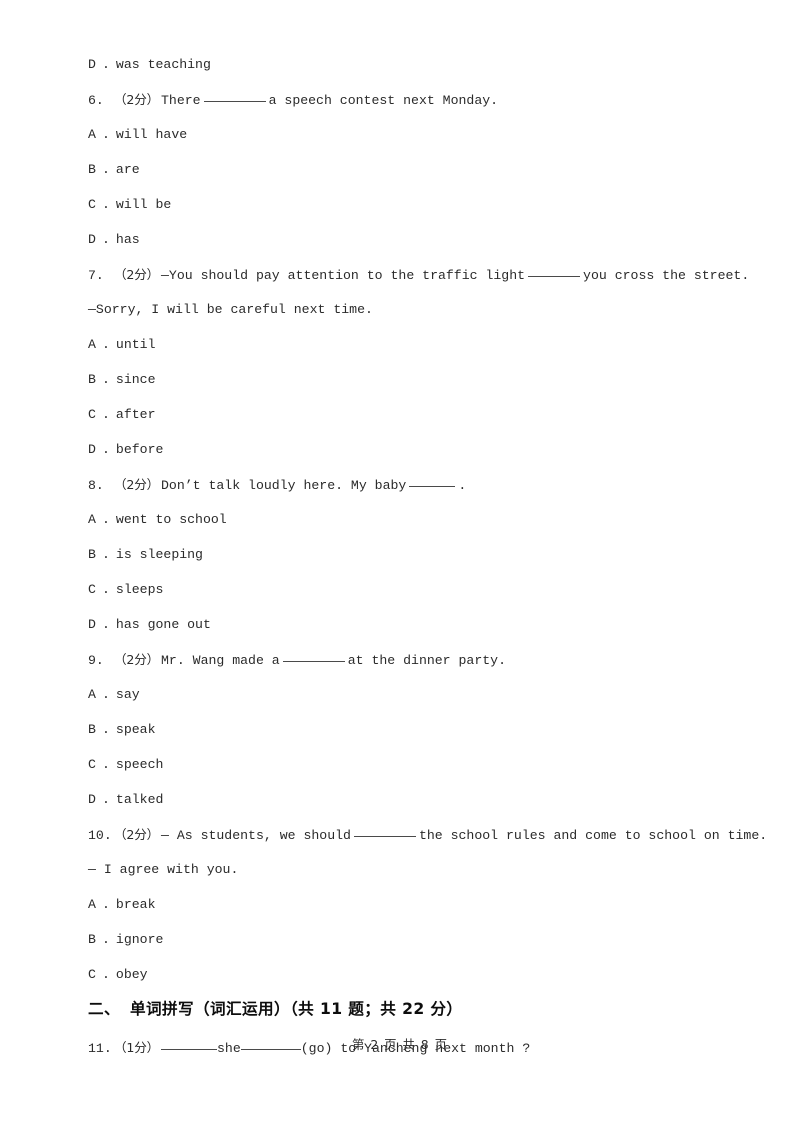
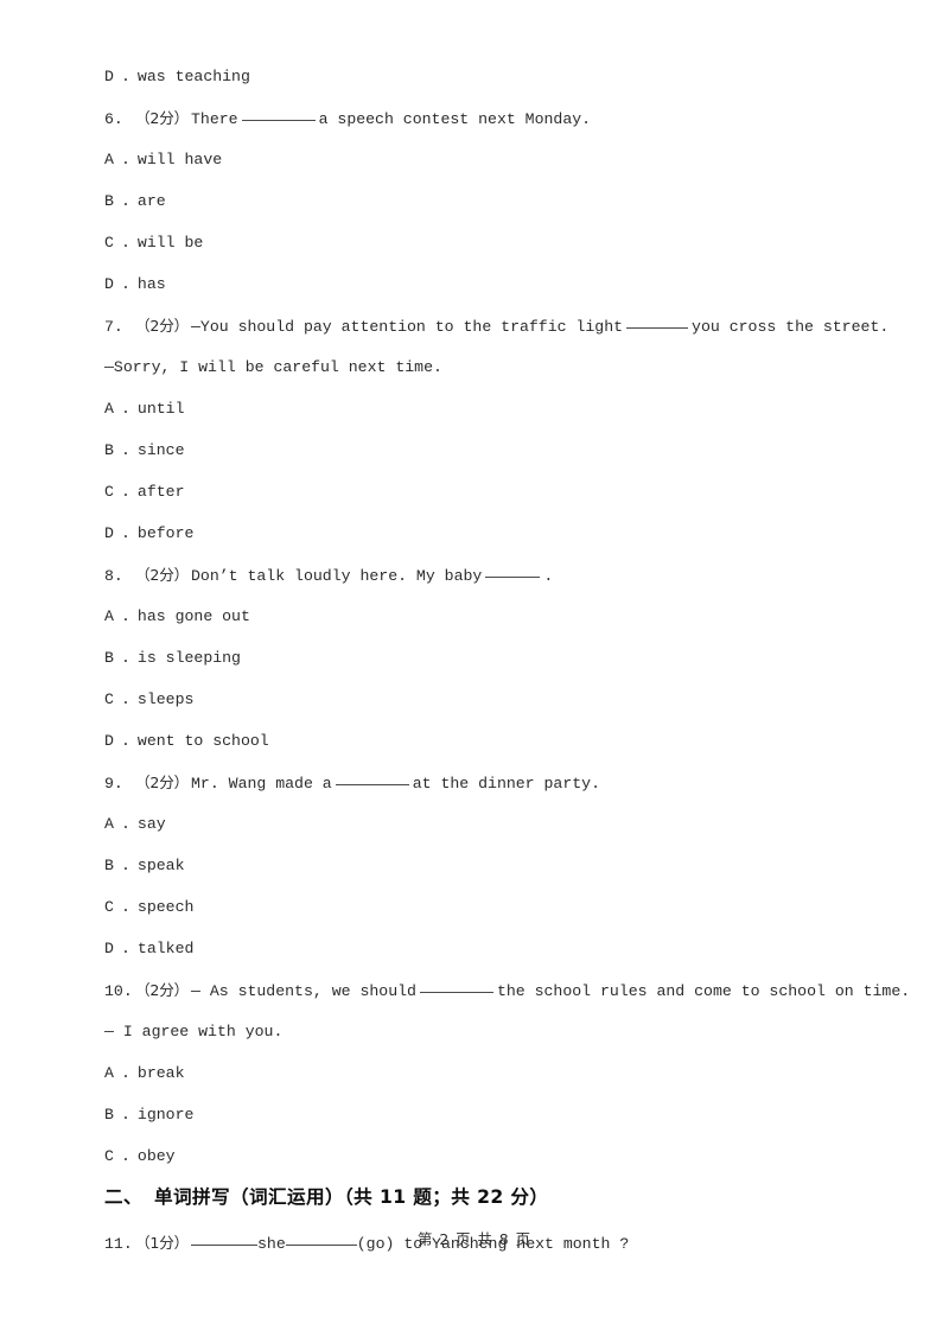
  D . was teaching
  6. （2分） There a speech contest next Monday.
  A . will have
  B . are
  C . will be
  D . has
  7. （2分） —You should pay attention to the traffic light you cross the street.
  —Sorry, I will be careful next time.
  A . until
  B . since
  C . after
  D . before
  8. （2分） Don’t talk loudly here. My baby .
- A . went to school
+ A . has gone out
  B . is sleeping
  C . sleeps
- D . has gone out
+ D . went to school
  9. （2分） Mr. Wang made a at the dinner party.
  A . say
  B . speak
  C . speech
  D . talked
  10. （2分） — As students, we should the school rules and come to school on time.
  — I agree with you.
  A . break
  B . ignore
  C . obey
  二、 单词拼写（词汇运用）（共 11 题；共 22 分）
  11. （1分） she (go) to Yancheng next month ?
  第 2 页 共 8 页
